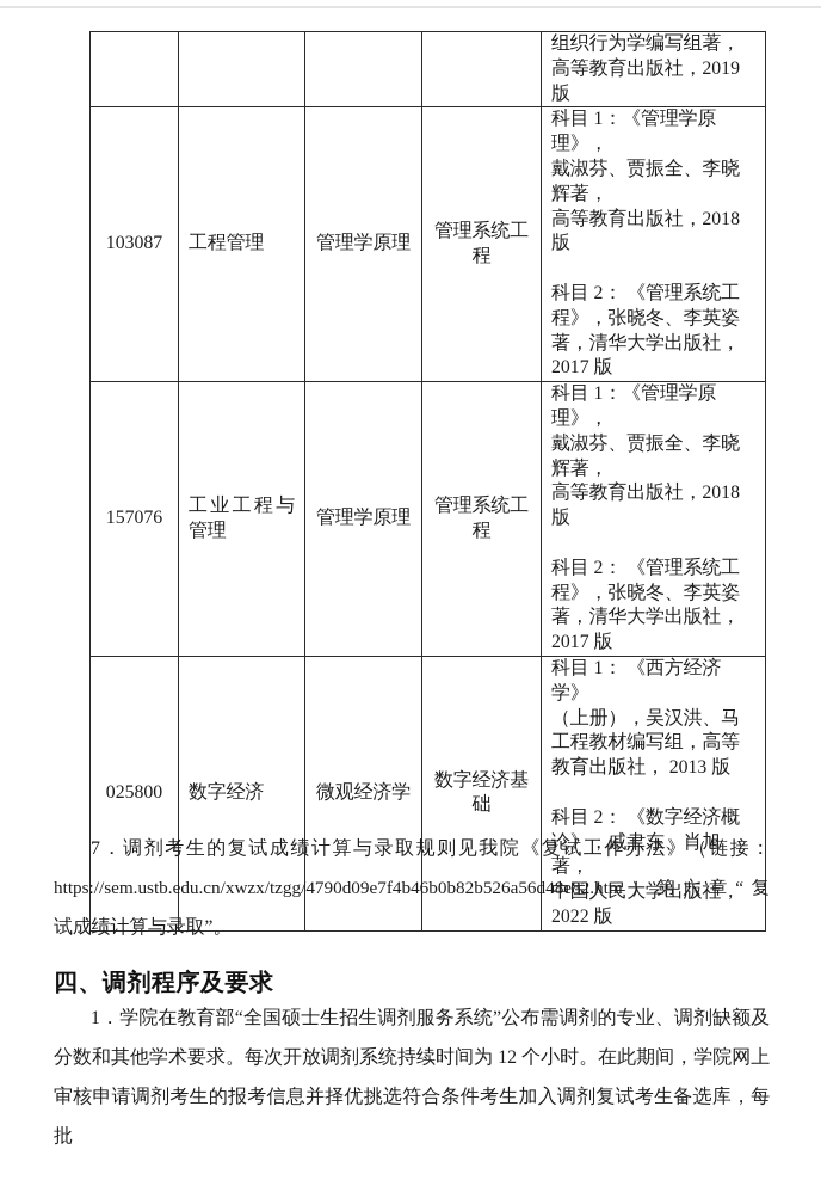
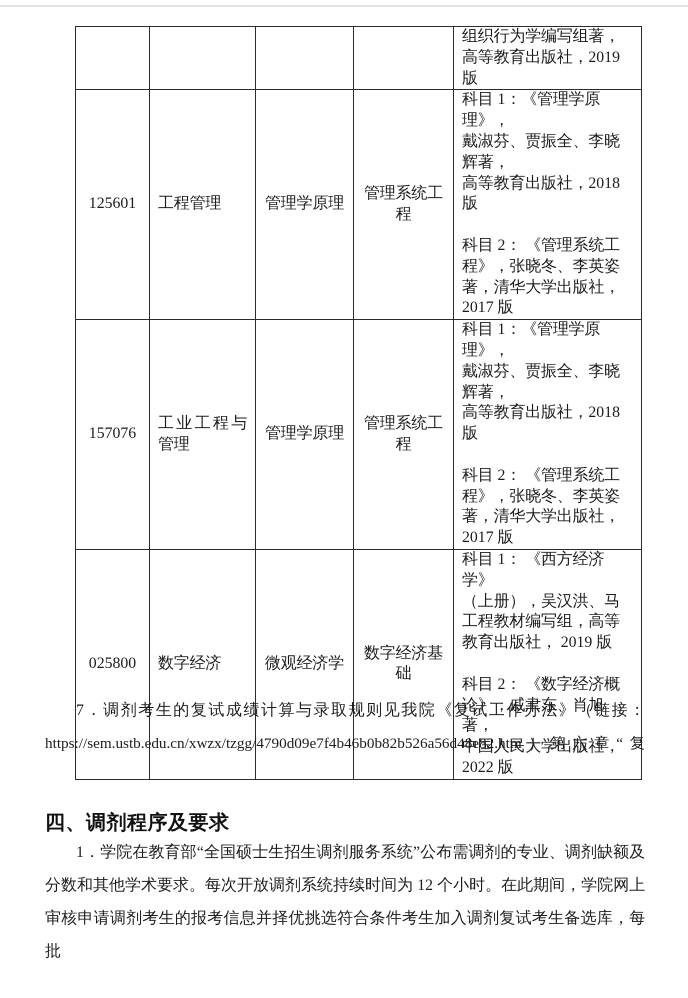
  				组织行为学编写组著， 高等教育出版社，2019 版
- 103087	工程管理	管理学原理	管理系统工程	科目 1：《管理学原理》， 戴淑芬、贾振全、李晓 辉著， 高等教育出版社，2018 版 科目 2： 《管理系统工 程》，张晓冬、李英姿 著，清华大学出版社， 2017 版
+ 125601	工程管理	管理学原理	管理系统工程	科目 1：《管理学原理》， 戴淑芬、贾振全、李晓 辉著， 高等教育出版社，2018 版 科目 2： 《管理系统工 程》，张晓冬、李英姿 著，清华大学出版社， 2017 版
  157076	工业工程与管理	管理学原理	管理系统工程	科目 1：《管理学原理》， 戴淑芬、贾振全、李晓 辉著， 高等教育出版社，2018 版 科目 2： 《管理系统工 程》，张晓冬、李英姿 著，清华大学出版社， 2017 版
- 025800	数字经济	微观经济学	数字经济基础	科目 1： 《西方经济学》 （上册），吴汉洪、马 工程教材编写组，高等 教育出版社， 2013 版 科目 2： 《数字经济概 论》，戚聿东、肖旭著， 中国人民大学出版社， 2022 版
+ 025800	数字经济	微观经济学	数字经济基础	科目 1： 《西方经济学》 （上册），吴汉洪、马 工程教材编写组，高等 教育出版社， 2019 版 科目 2： 《数字经济概 论》，戚聿东、肖旭著， 中国人民大学出版社， 2022 版
  7．调剂考生的复试成绩计算与录取规则见我院《复试工作办法》（链接：
  https://sem.ustb.edu.cn/xwzx/tzgg/4790d09e7f4b46b0b82b526a56d48e82.htm）第六章“复
- 试成绩计算与录取”。
  四、调剂程序及要求
  1．学院在教育部“全国硕士生招生调剂服务系统”公布需调剂的专业、调剂缺额及
  分数和其他学术要求。每次开放调剂系统持续时间为 12 个小时。在此期间，学院网上
  审核申请调剂考生的报考信息并择优挑选符合条件考生加入调剂复试考生备选库，每批
